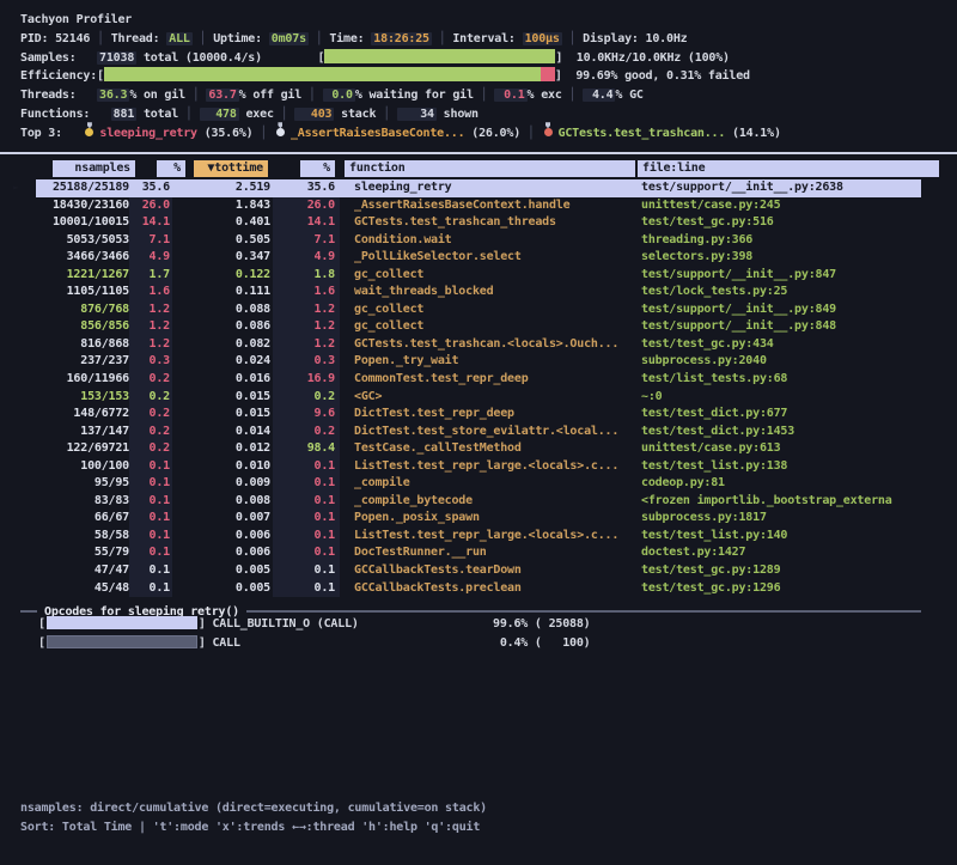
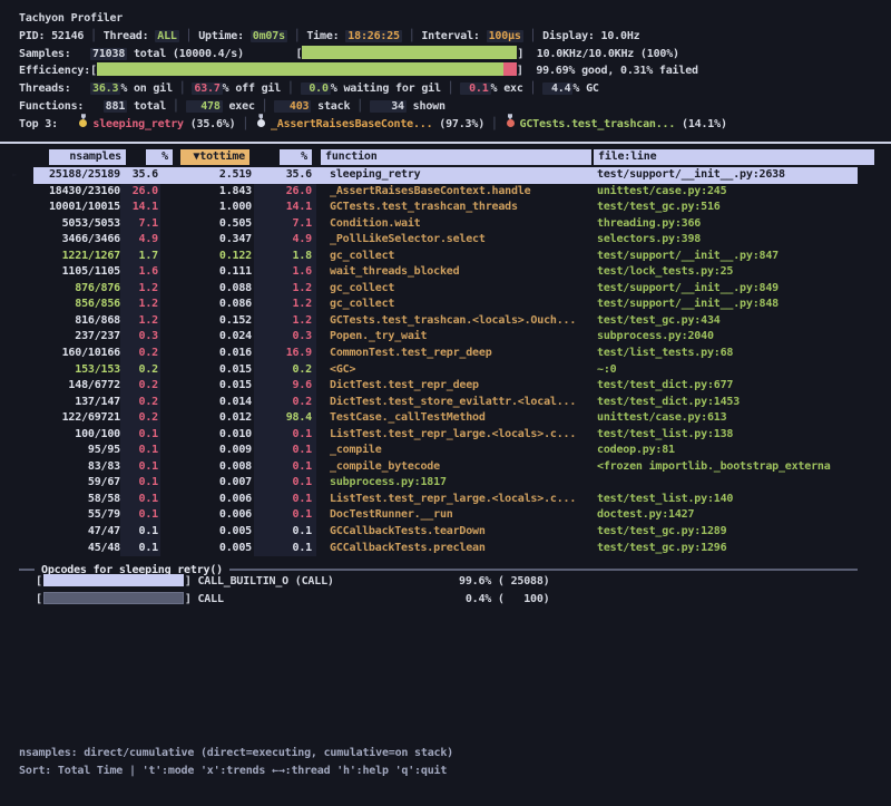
  Tachyon Profiler
  PID: 52146 │ Thread: ALL │ Uptime: 0m07s │ Time: 18:26:25 │ Interval: 100µs │ Display: 10.0Hz
  Samples: 71038 total (10000.4/s) [ ] 10.0KHz/10.0KHz (100%)
  Efficiency:[ ] 99.69% good, 0.31% failed
  Threads: 36.3 % on gil │ 63.7 % off gil │ 0.0 % waiting for gil │ 0.1 % exc │ 4.4 % GC
  Functions: 881 total │ 478 exec │ 403 stack │ 34 shown
- Top 3: sleeping_retry (35.6%) │ _AssertRaisesBaseConte... (26.0%) │ GCTests.test_trashcan... (14.1%)
+ Top 3: sleeping_retry (35.6%) │ _AssertRaisesBaseConte... (97.3%) │ GCTests.test_trashcan... (14.1%)
  nsamples
  %
  ▼tottime
  %
  function
  file:line
  25188/25189
  35.6
  2.519
  35.6
  sleeping_retry
  test/support/__init__.py:2638
  18430/23160
  26.0
  1.843
  26.0
  _AssertRaisesBaseContext.handle
  unittest/case.py:245
  10001/10015
  14.1
- 0.401
+ 1.000
  14.1
  GCTests.test_trashcan_threads
  test/test_gc.py:516
  5053/5053
  7.1
  0.505
  7.1
  Condition.wait
  threading.py:366
  3466/3466
  4.9
  0.347
  4.9
  _PollLikeSelector.select
  selectors.py:398
  1221/1267
  1.7
  0.122
  1.8
  gc_collect
  test/support/__init__.py:847
  1105/1105
  1.6
  0.111
  1.6
  wait_threads_blocked
  test/lock_tests.py:25
- 876/768
+ 876/876
  1.2
  0.088
  1.2
  gc_collect
  test/support/__init__.py:849
  856/856
  1.2
  0.086
  1.2
  gc_collect
  test/support/__init__.py:848
  816/868
  1.2
- 0.082
+ 0.152
  1.2
  GCTests.test_trashcan.<locals>.Ouch...
  test/test_gc.py:434
  237/237
  0.3
  0.024
  0.3
  Popen._try_wait
  subprocess.py:2040
- 160/11966
+ 160/10166
  0.2
  0.016
  16.9
  CommonTest.test_repr_deep
  test/list_tests.py:68
  153/153
  0.2
  0.015
  0.2
  <GC>
  ~:0
  148/6772
  0.2
  0.015
  9.6
  DictTest.test_repr_deep
  test/test_dict.py:677
  137/147
  0.2
  0.014
  0.2
  DictTest.test_store_evilattr.<local...
  test/test_dict.py:1453
  122/69721
  0.2
  0.012
  98.4
  TestCase._callTestMethod
  unittest/case.py:613
  100/100
  0.1
  0.010
  0.1
  ListTest.test_repr_large.<locals>.c...
  test/test_list.py:138
  95/95
  0.1
  0.009
  0.1
  _compile
  codeop.py:81
  83/83
  0.1
  0.008
  0.1
  _compile_bytecode
  <frozen importlib._bootstrap_externa
- 66/67
+ 59/67
  0.1
  0.007
  0.1
- Popen._posix_spawn
  subprocess.py:1817
  58/58
  0.1
  0.006
  0.1
  ListTest.test_repr_large.<locals>.c...
  test/test_list.py:140
  55/79
  0.1
  0.006
  0.1
  DocTestRunner.__run
  doctest.py:1427
  47/47
  0.1
  0.005
  0.1
  GCCallbackTests.tearDown
  test/test_gc.py:1289
  45/48
  0.1
  0.005
  0.1
  GCCallbackTests.preclean
  test/test_gc.py:1296
  Opcodes for sleeping_retry()
  [ ] CALL_BUILTIN_O (CALL)
  99.6% ( 25088)
  [ ] CALL
  0.4% ( 100)
  nsamples: direct/cumulative (direct=executing, cumulative=on stack)
  Sort: Total Time | 't':mode 'x':trends ←→:thread 'h':help 'q':quit
